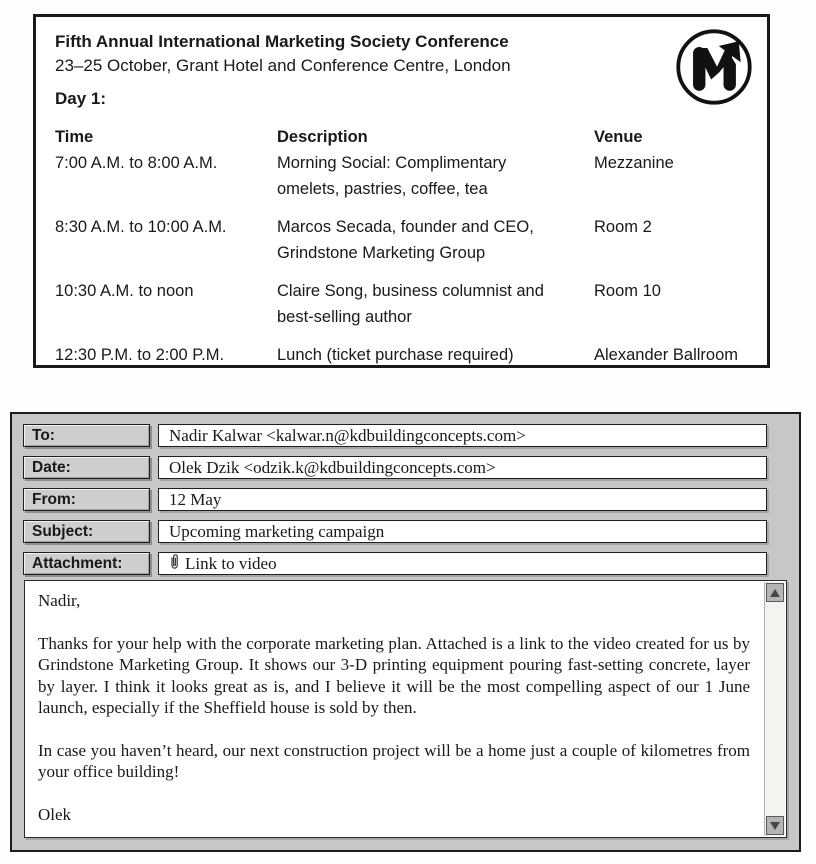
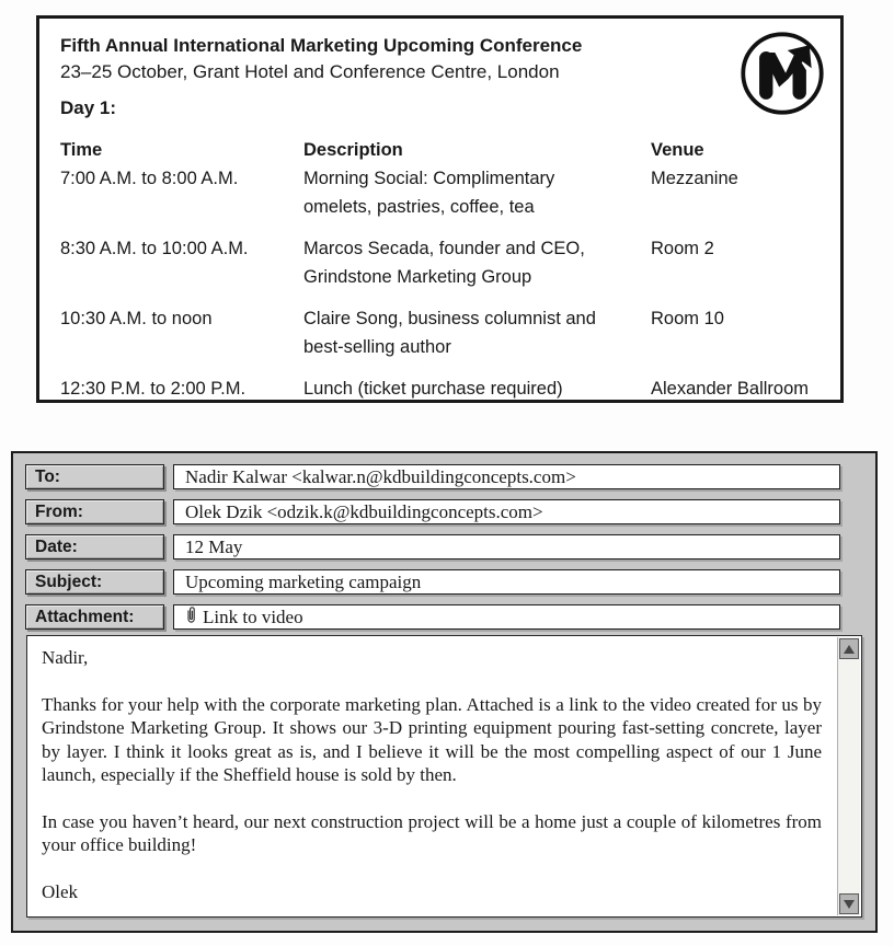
- Fifth Annual International Marketing Society Conference
+ Fifth Annual International Marketing Upcoming Conference
  23–25 October, Grant Hotel and Conference Centre, London
  Day 1:
  Time
  Description
  Venue
  7:00 A.M. to 8:00 A.M.
  Morning Social: Complimentary omelets, pastries, coffee, tea
  Mezzanine
  8:30 A.M. to 10:00 A.M.
  Marcos Secada, founder and CEO, Grindstone Marketing Group
  Room 2
  10:30 A.M. to noon
  Claire Song, business columnist and best-selling author
  Room 10
  12:30 P.M. to 2:00 P.M.
  Lunch (ticket purchase required)
  Alexander Ballroom
  To:
  Nadir Kalwar <kalwar.n@kdbuildingconcepts.com>
- Date:
+ From:
  Olek Dzik <odzik.k@kdbuildingconcepts.com>
- From:
+ Date:
  12 May
  Subject:
  Upcoming marketing campaign
  Attachment:
  Link to video
  Nadir,
  Thanks for your help with the corporate marketing plan. Attached is a link to the video created for us by Grindstone Marketing Group. It shows our 3-D printing equipment pouring fast-setting concrete, layer by layer. I think it looks great as is, and I believe it will be the most compelling aspect of our 1 June launch, especially if the Sheffield house is sold by then.
  In case you haven’t heard, our next construction project will be a home just a couple of kilometres from your office building!
  Olek
